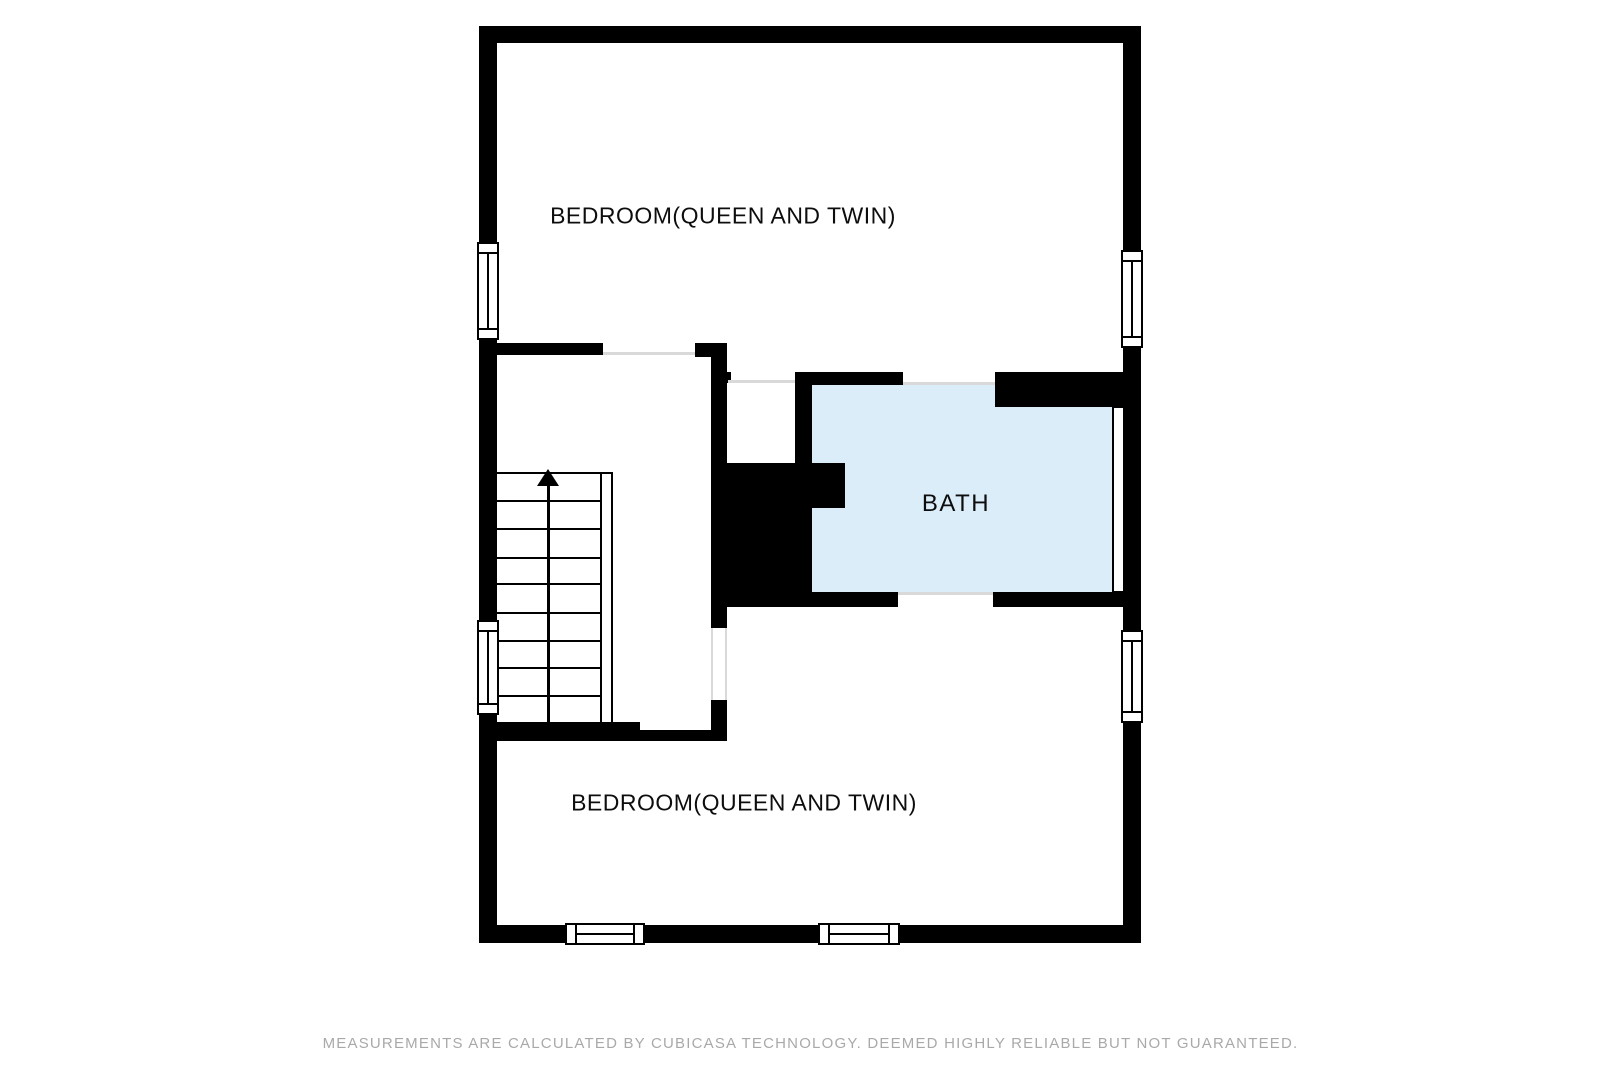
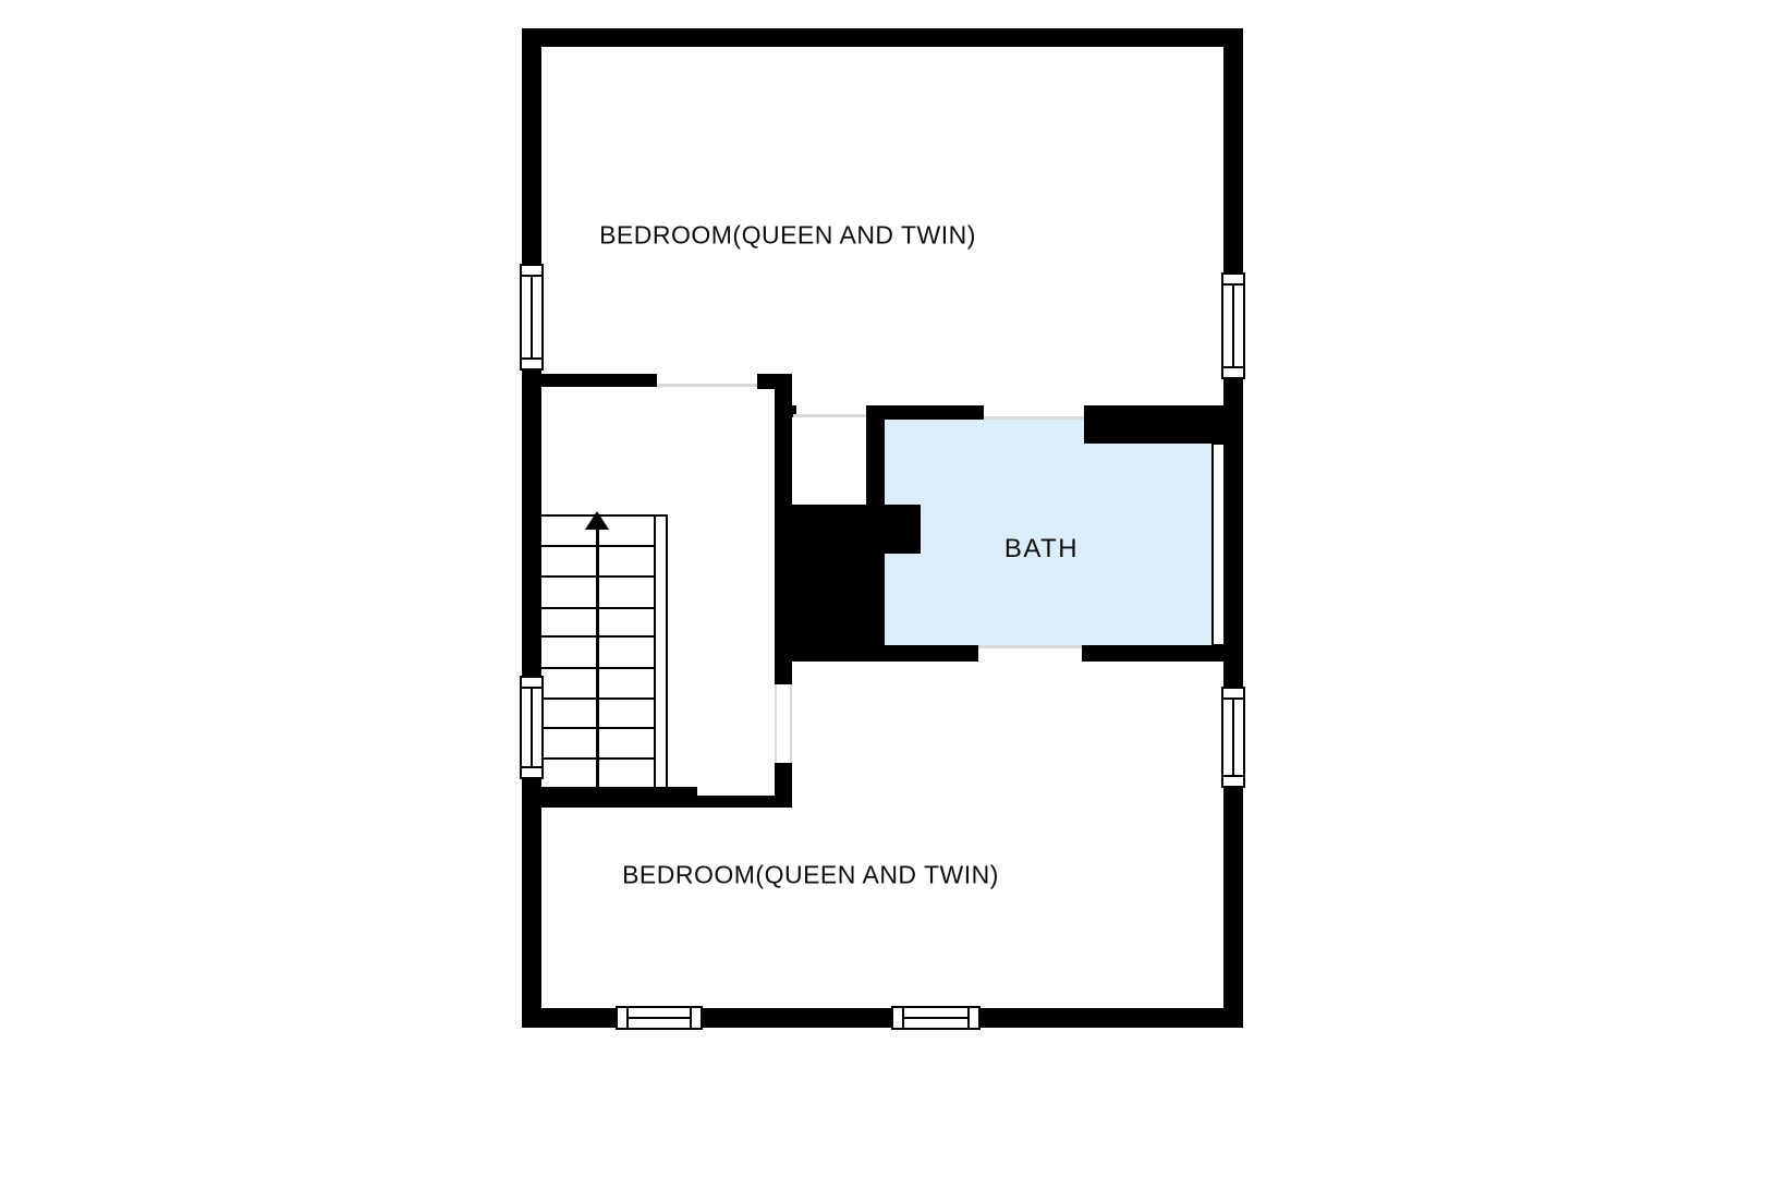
  BEDROOM(QUEEN AND TWIN)
  BATH
  BEDROOM(QUEEN AND TWIN)
- MEASUREMENTS ARE CALCULATED BY CUBICASA TECHNOLOGY. DEEMED HIGHLY RELIABLE BUT NOT GUARANTEED.
